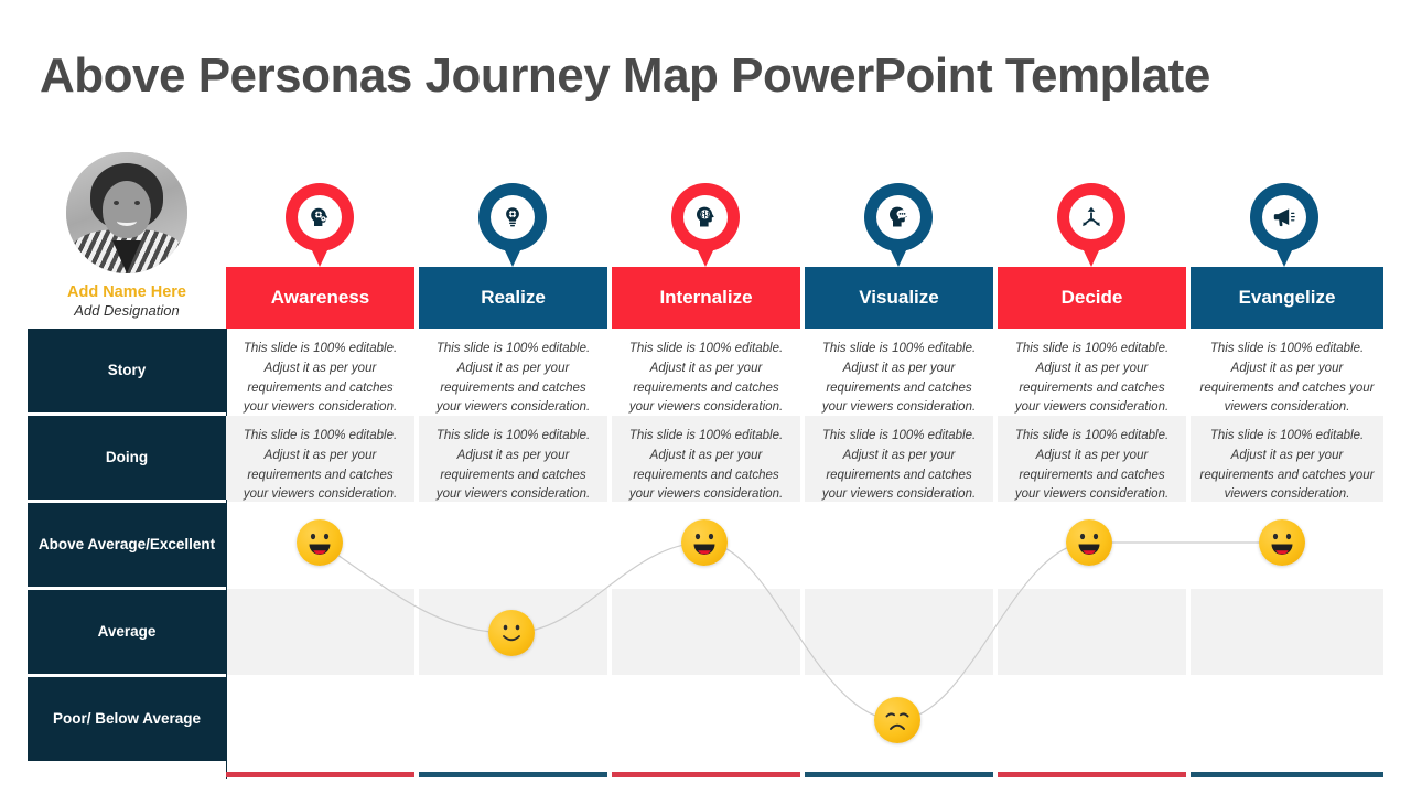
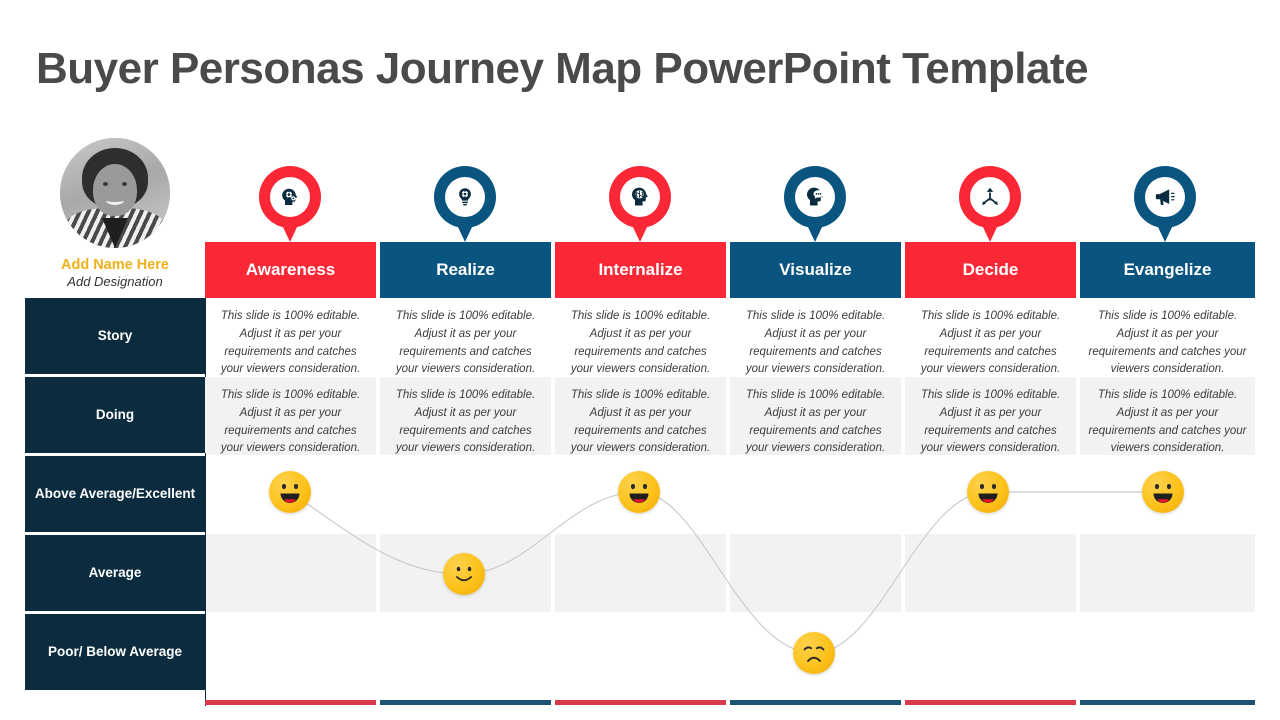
- Above Personas Journey Map PowerPoint Template
+ Buyer Personas Journey Map PowerPoint Template
  Add Name Here
  Add Designation
  Awareness
  Realize
  Internalize
  Visualize
  Decide
  Evangelize
  Story
  Doing
  Above Average/Excellent
  Average
  Poor/ Below Average
  This slide is 100% editable. Adjust it as per your requirements and catches your viewers consideration.
  This slide is 100% editable. Adjust it as per your requirements and catches your viewers consideration.
  This slide is 100% editable. Adjust it as per your requirements and catches your viewers consideration.
  This slide is 100% editable. Adjust it as per your requirements and catches your viewers consideration.
  This slide is 100% editable. Adjust it as per your requirements and catches your viewers consideration.
  This slide is 100% editable. Adjust it as per your requirements and catches your viewers consideration.
  This slide is 100% editable. Adjust it as per your requirements and catches your viewers consideration.
  This slide is 100% editable. Adjust it as per your requirements and catches your viewers consideration.
  This slide is 100% editable. Adjust it as per your requirements and catches your viewers consideration.
  This slide is 100% editable. Adjust it as per your requirements and catches your viewers consideration.
  This slide is 100% editable. Adjust it as per your requirements and catches your viewers consideration.
  This slide is 100% editable. Adjust it as per your requirements and catches your viewers consideration.
